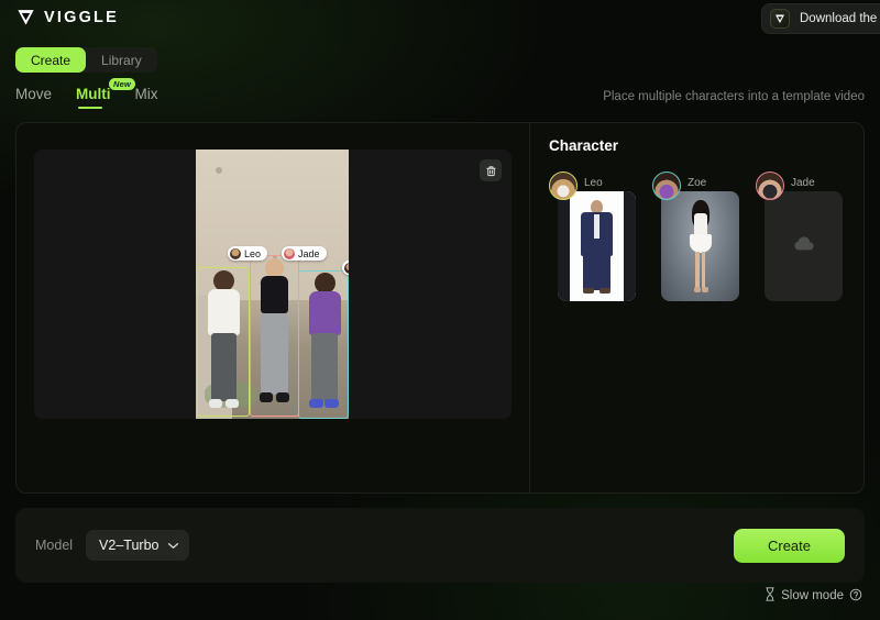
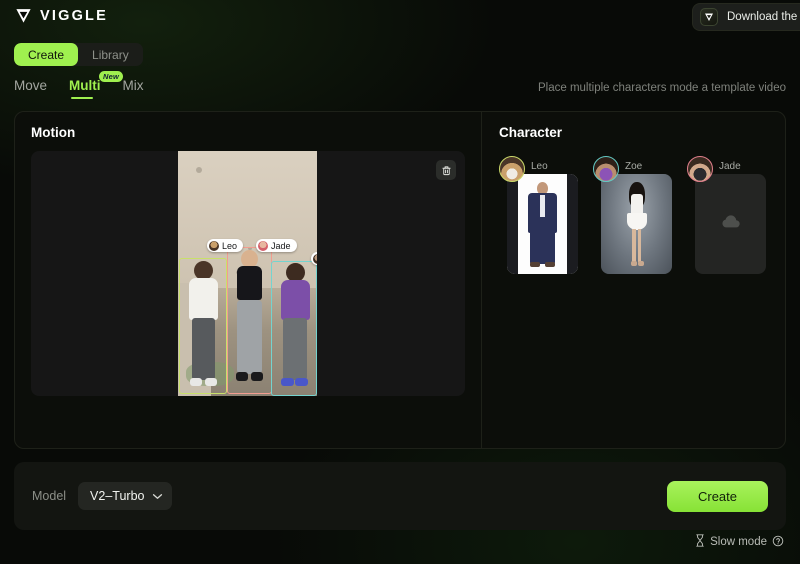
  VIGGLE
  Download the
  Create
  Library
  Move
  Multi
  New
  Mix
- Place multiple characters into a template video
+ Place multiple characters mode a template video
+ Motion
  Leo
  Jade
  Character
  Leo
  Zoe
  Jade
  Model
  V2–Turbo
  Create
  Slow mode
